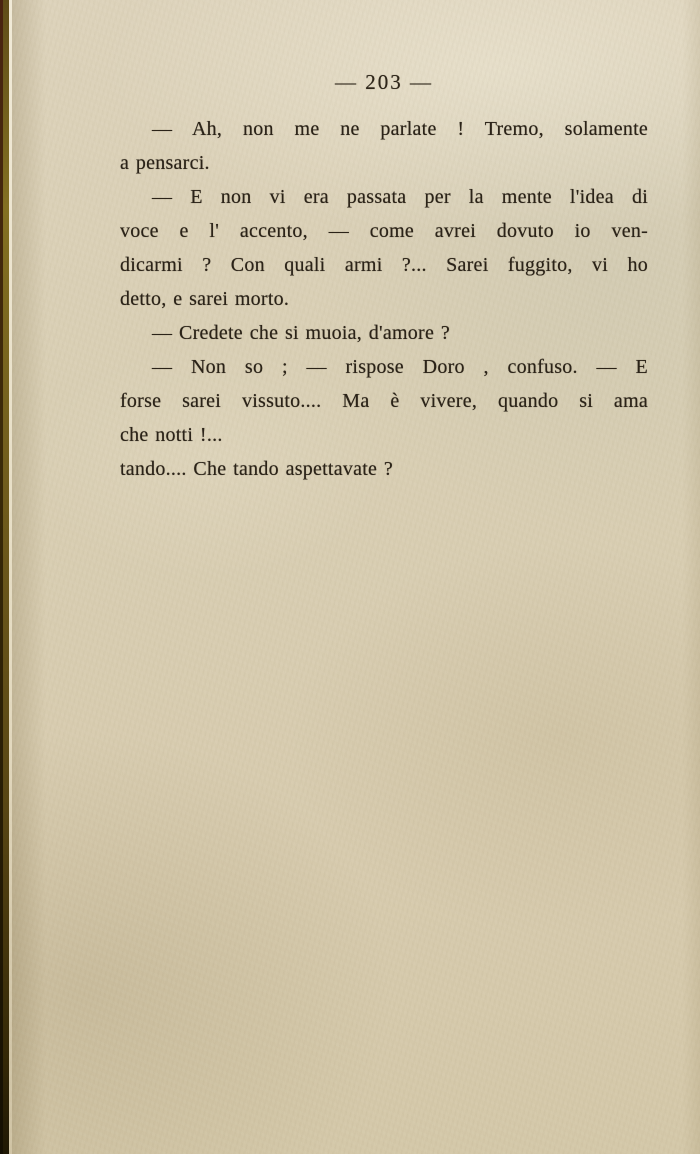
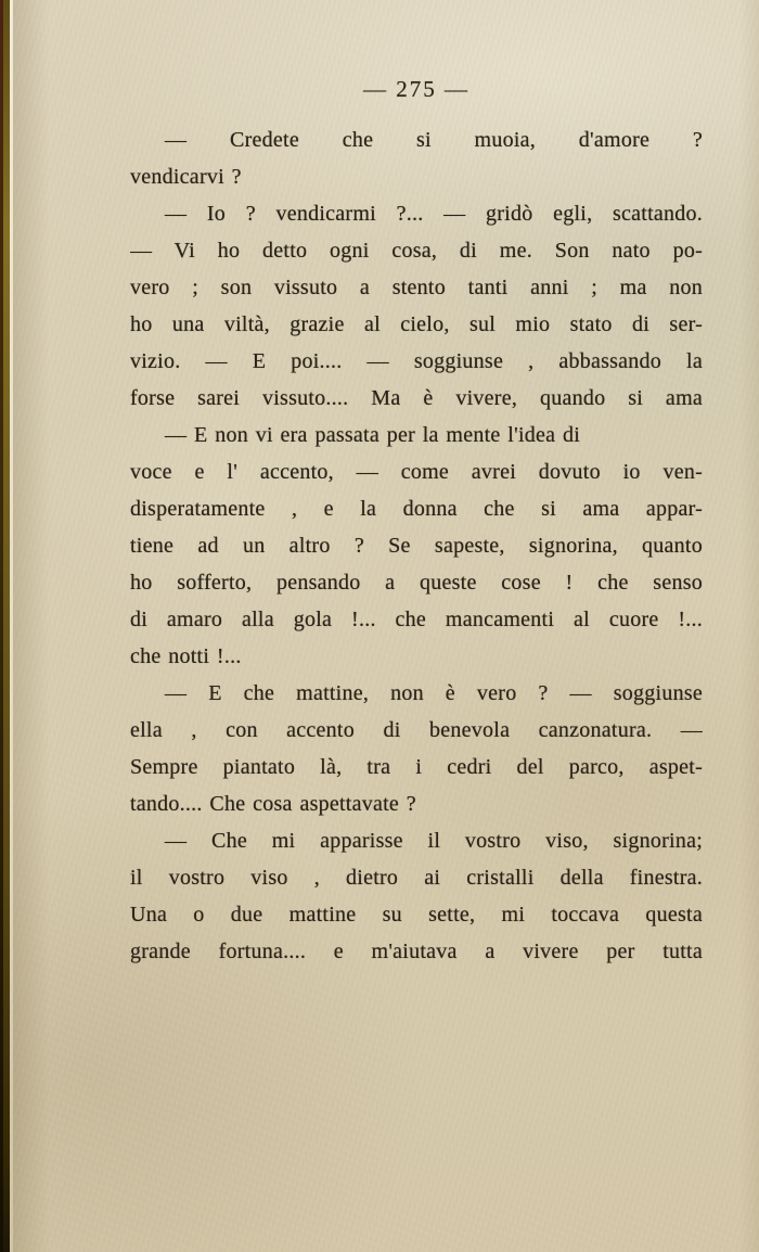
- — 203 —
+ — 275 —
- — Ah, non me ne parlate ! Tremo, solamente
- a pensarci.
- — E non vi era passata per la mente l'idea di
+ — Credete che si muoia, d'amore ?
+ vendicarvi ?
+ — Io ? vendicarmi ?... — gridò egli, scattando.
+ — Vi ho detto ogni cosa, di me. Son nato po-
+ vero ; son vissuto a stento tanti anni ; ma non
+ ho una viltà, grazie al cielo, sul mio stato di ser-
+ vizio. — E poi.... — soggiunse , abbassando la
- voce e l' accento, — come avrei dovuto io ven-
+ forse sarei vissuto.... Ma è vivere, quando si ama
- dicarmi ? Con quali armi ?... Sarei fuggito, vi ho
- detto, e sarei morto.
- — Credete che si muoia, d'amore ?
+ — E non vi era passata per la mente l'idea di
- — Non so ; — rispose Doro , confuso. — E
- forse sarei vissuto.... Ma è vivere, quando si ama
+ voce e l' accento, — come avrei dovuto io ven-
+ disperatamente , e la donna che si ama appar-
+ tiene ad un altro ? Se sapeste, signorina, quanto
+ ho sofferto, pensando a queste cose ! che senso
+ di amaro alla gola !... che mancamenti al cuore !...
  che notti !...
+ — E che mattine, non è vero ? — soggiunse
+ ella , con accento di benevola canzonatura. —
+ Sempre piantato là, tra i cedri del parco, aspet-
- tando.... Che tando aspettavate ?
+ tando.... Che cosa aspettavate ?
+ — Che mi apparisse il vostro viso, signorina;
+ il vostro viso , dietro ai cristalli della finestra.
+ Una o due mattine su sette, mi toccava questa
+ grande fortuna.... e m'aiutava a vivere per tutta
